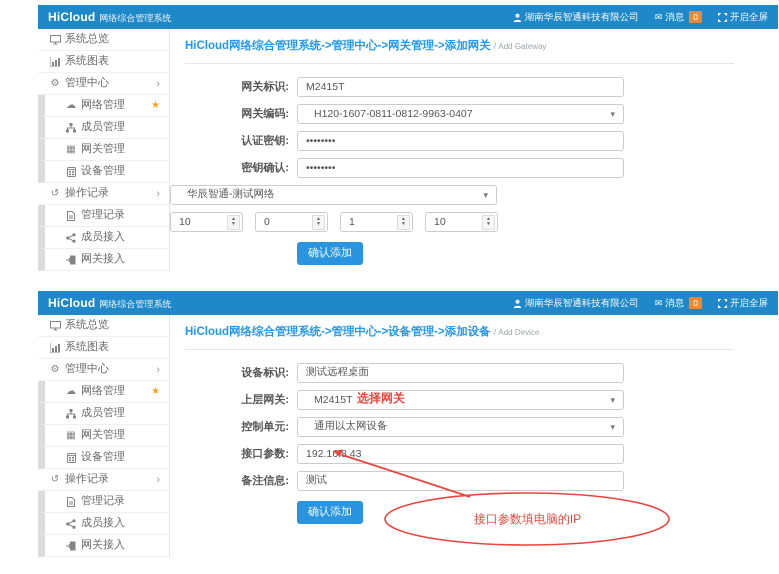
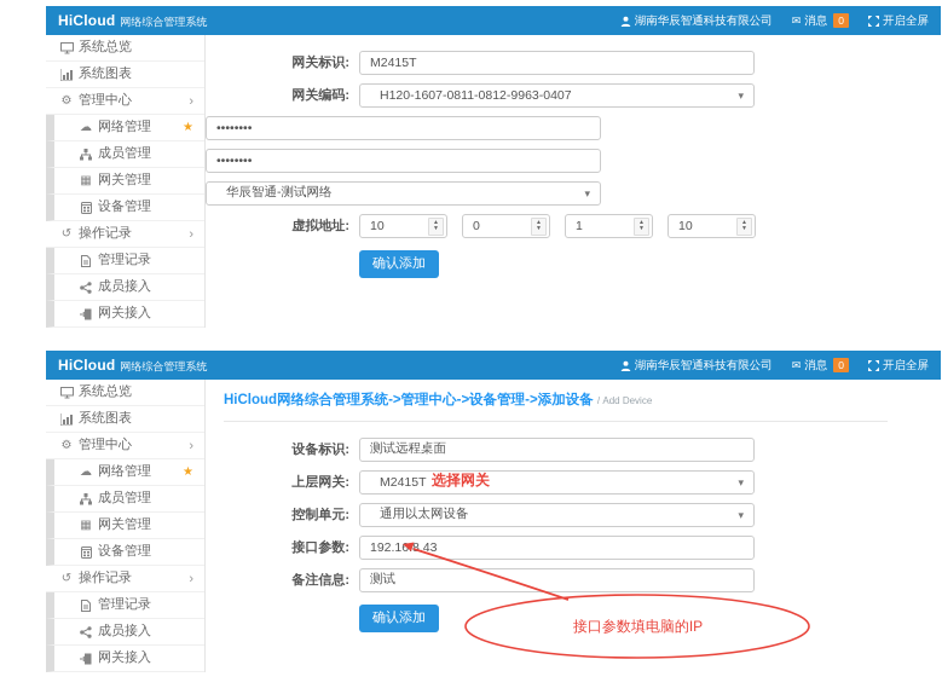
  HiCloud
  网络综合管理系统
  湖南华辰智通科技有限公司
  ✉
  消息
  0
  开启全屏
  系统总览
  系统图表
  ⚙
  管理中心
  ›
  ☁
  网络管理
  ★
  成员管理
  ▦
  网关管理
  设备管理
  ↺
  操作记录
  ›
  管理记录
  成员接入
  网关接入
- HiCloud网络综合管理系统->管理中心->网关管理->添加网关 / Add Gateway
  网关标识:
  M2415T
  网关编码:
  H120-1607-0811-0812-9963-0407
  ▾
- 认证密钥:
  ••••••••
- 密钥确认:
  ••••••••
  华辰智通-测试网络
  ▾
+ 虚拟地址:
  10
  0
  1
  10
  确认添加
  HiCloud
  网络综合管理系统
  湖南华辰智通科技有限公司
  ✉
  消息
  0
  开启全屏
  系统总览
  系统图表
  ⚙
  管理中心
  ›
  ☁
  网络管理
  ★
  成员管理
  ▦
  网关管理
  设备管理
  ↺
  操作记录
  ›
  管理记录
  成员接入
  网关接入
  HiCloud网络综合管理系统->管理中心->设备管理->添加设备 / Add Device
  设备标识:
  测试远程桌面
  上层网关:
  M2415T
  ▾
  控制单元:
  通用以太网设备
  ▾
  接口参数:
  192.168.43
  备注信息:
  测试
  确认添加
  选择网关
  接口参数填电脑的IP
